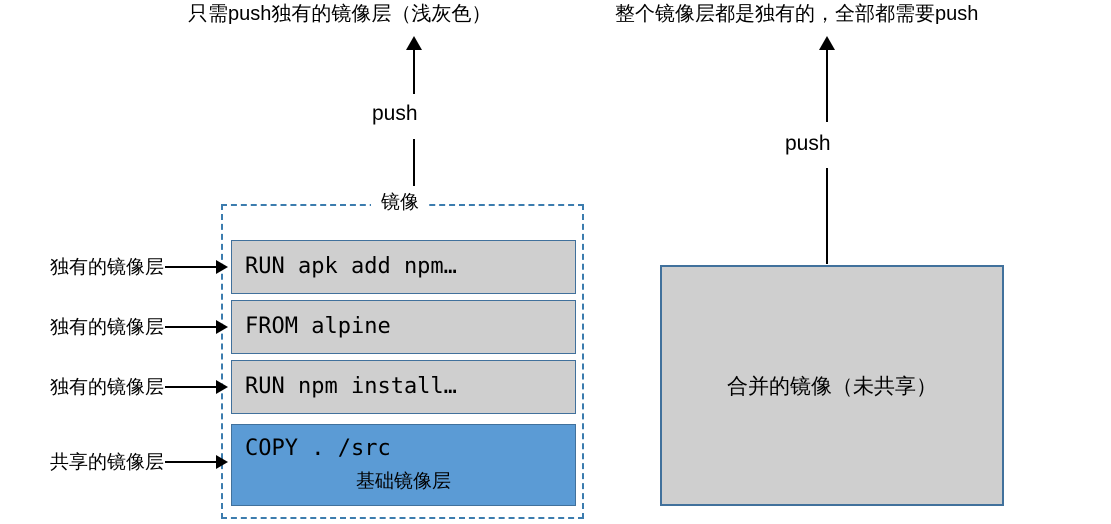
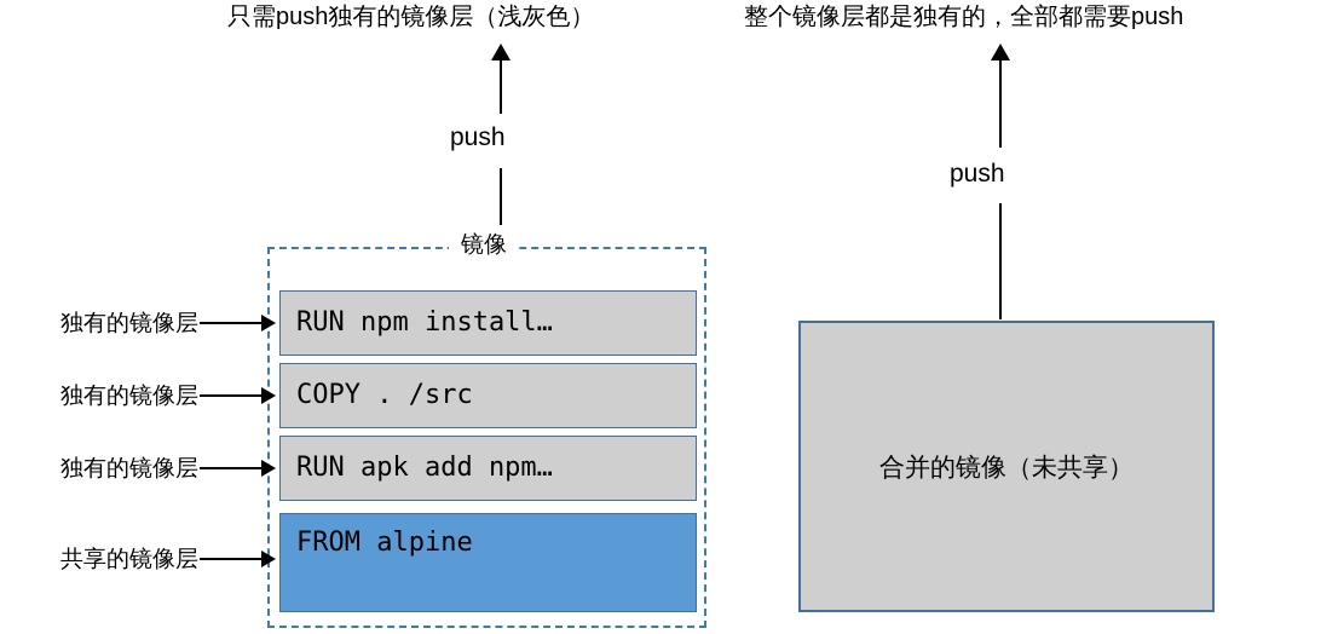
  只需push独有的镜像层（浅灰色）
  整个镜像层都是独有的，全部都需要push
  push
  push
  镜像
- RUN apk add npm…
+ RUN npm install…
- FROM alpine
+ COPY . /src
- RUN npm install…
+ RUN apk add npm…
- COPY . /src
+ FROM alpine
- 基础镜像层
  独有的镜像层
  独有的镜像层
  独有的镜像层
  共享的镜像层
  合并的镜像（未共享）
